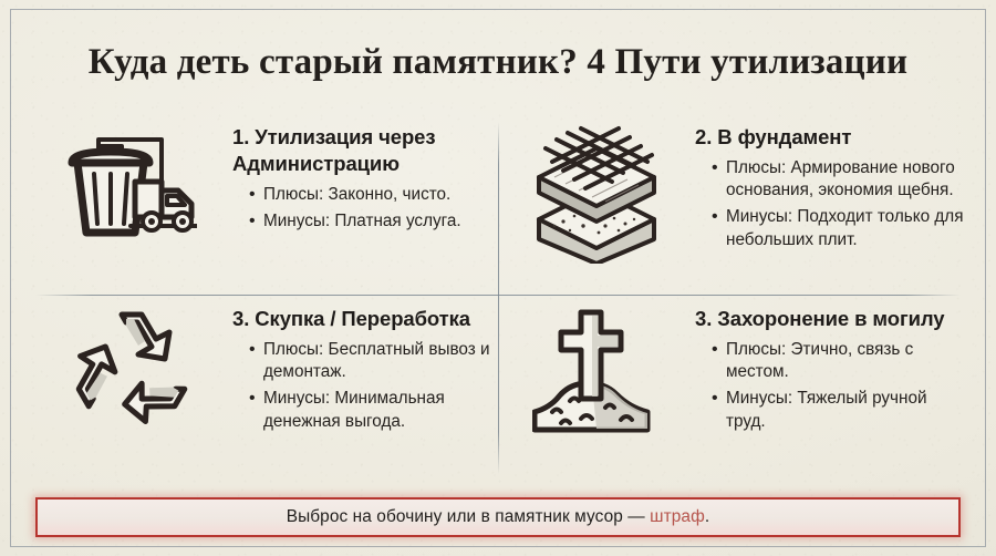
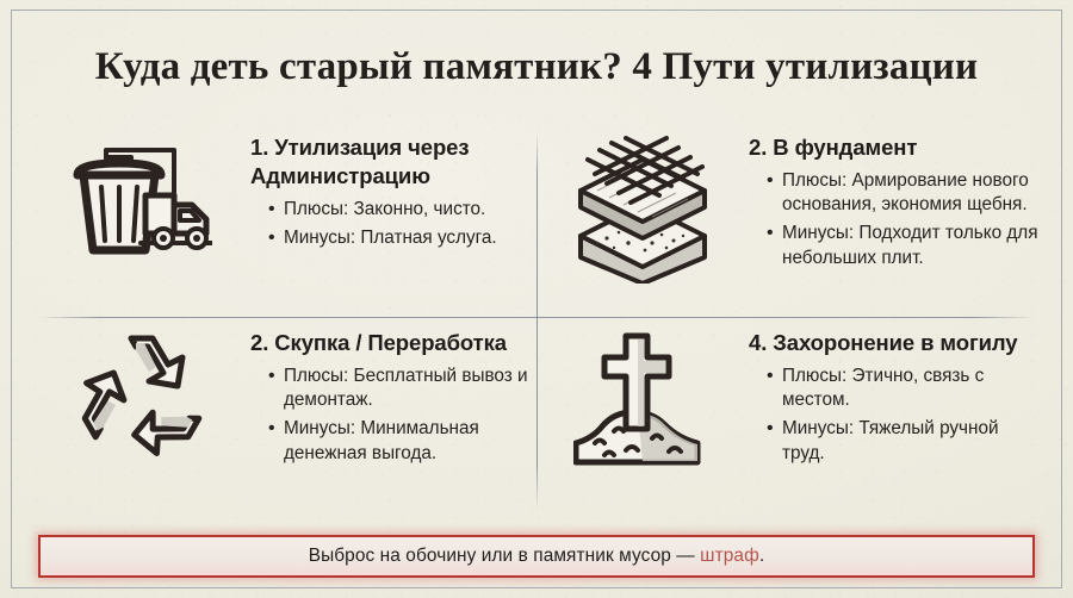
  Куда деть старый памятник? 4 Пути утилизации
  1. Утилизация через Администрацию
  Плюсы: Законно, чисто.
  Минусы: Платная услуга.
  2. В фундамент
  Плюсы: Армирование нового основания, экономия щебня.
  Минусы: Подходит только для небольших плит.
- 3. Скупка / Переработка
+ 2. Скупка / Переработка
  Плюсы: Бесплатный вывоз и демонтаж.
  Минусы: Минимальная денежная выгода.
- 3. Захоронение в могилу
+ 4. Захоронение в могилу
  Плюсы: Этично, связь с местом.
  Минусы: Тяжелый ручной труд.
  Выброс на обочину или в памятник мусор — штраф.
